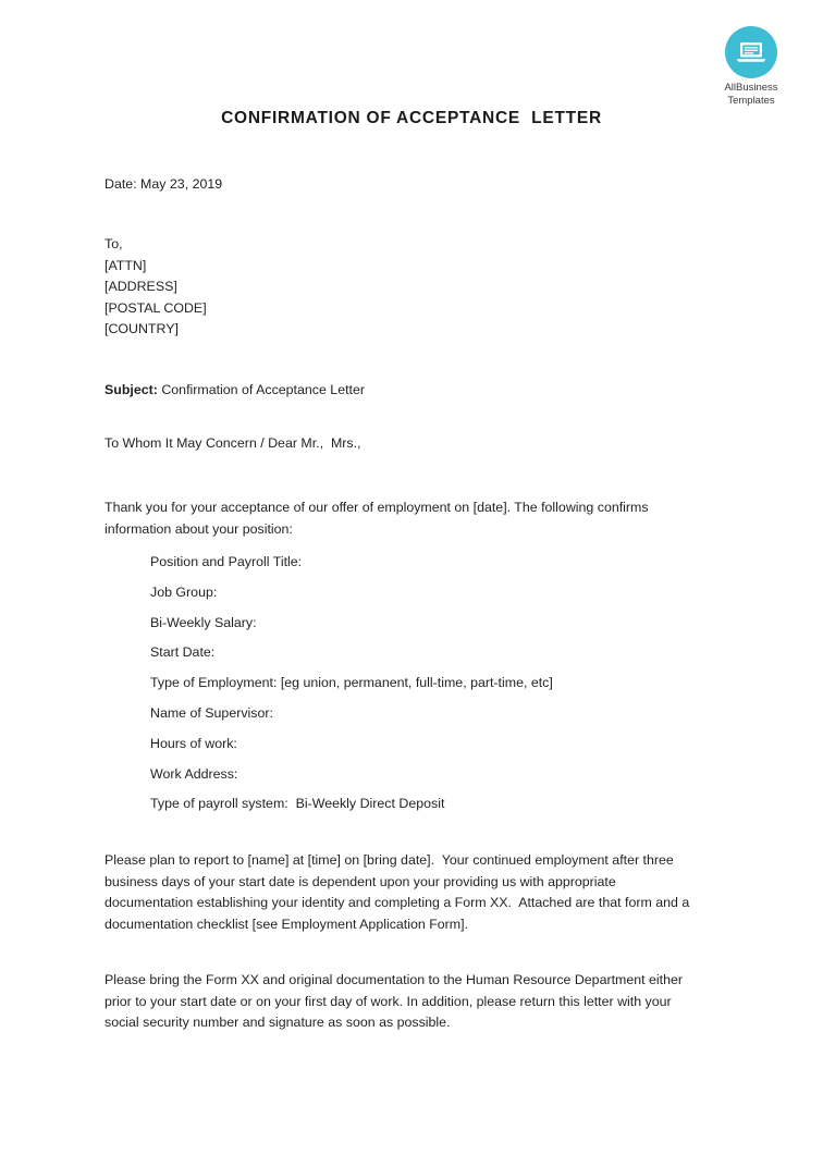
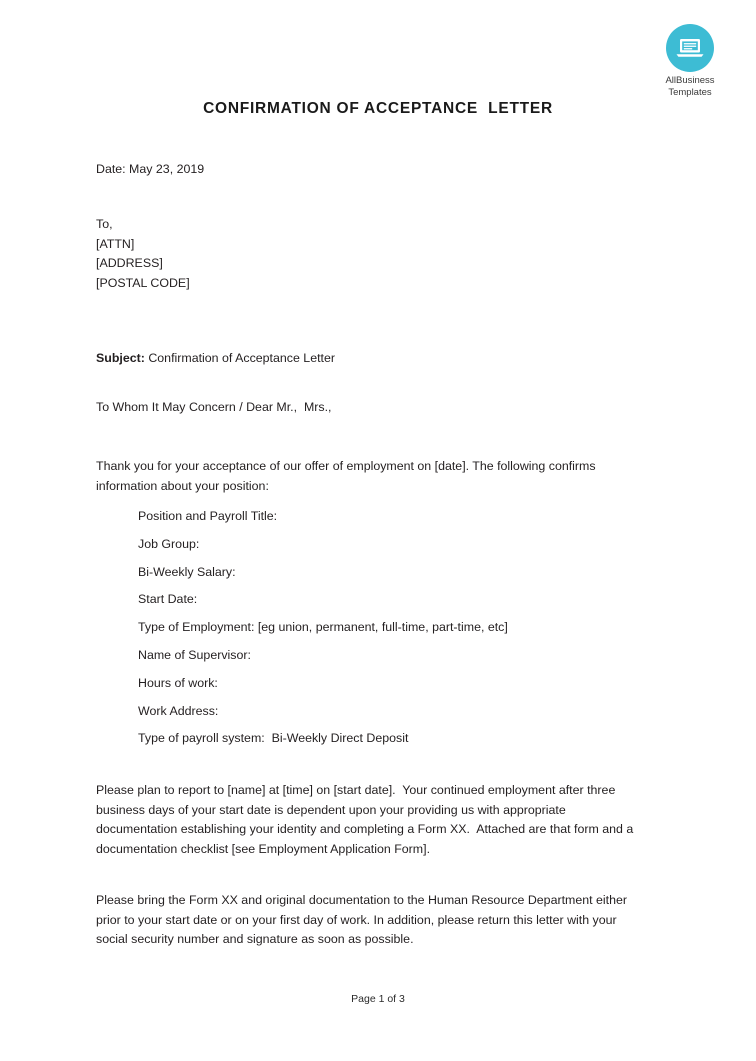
  AllBusiness
  Templates
  CONFIRMATION OF ACCEPTANCE LETTER
  Date: May 23, 2019
  To,
  [ATTN]
  [ADDRESS]
  [POSTAL CODE]
- [COUNTRY]
  Subject: Confirmation of Acceptance Letter
  To Whom It May Concern / Dear Mr., Mrs.,
  Thank you for your acceptance of our offer of employment on [date]. The following confirms information about your position:
  Position and Payroll Title:
  Job Group:
  Bi-Weekly Salary:
  Start Date:
  Type of Employment: [eg union, permanent, full-time, part-time, etc]
  Name of Supervisor:
  Hours of work:
  Work Address:
  Type of payroll system: Bi-Weekly Direct Deposit
- Please plan to report to [name] at [time] on [bring date]. Your continued employment after three business days of your start date is dependent upon your providing us with appropriate documentation establishing your identity and completing a Form XX. Attached are that form and a documentation checklist [see Employment Application Form].
+ Please plan to report to [name] at [time] on [start date]. Your continued employment after three business days of your start date is dependent upon your providing us with appropriate documentation establishing your identity and completing a Form XX. Attached are that form and a documentation checklist [see Employment Application Form].
  Please bring the Form XX and original documentation to the Human Resource Department either prior to your start date or on your first day of work. In addition, please return this letter with your social security number and signature as soon as possible.
+ Page 1 of 3
